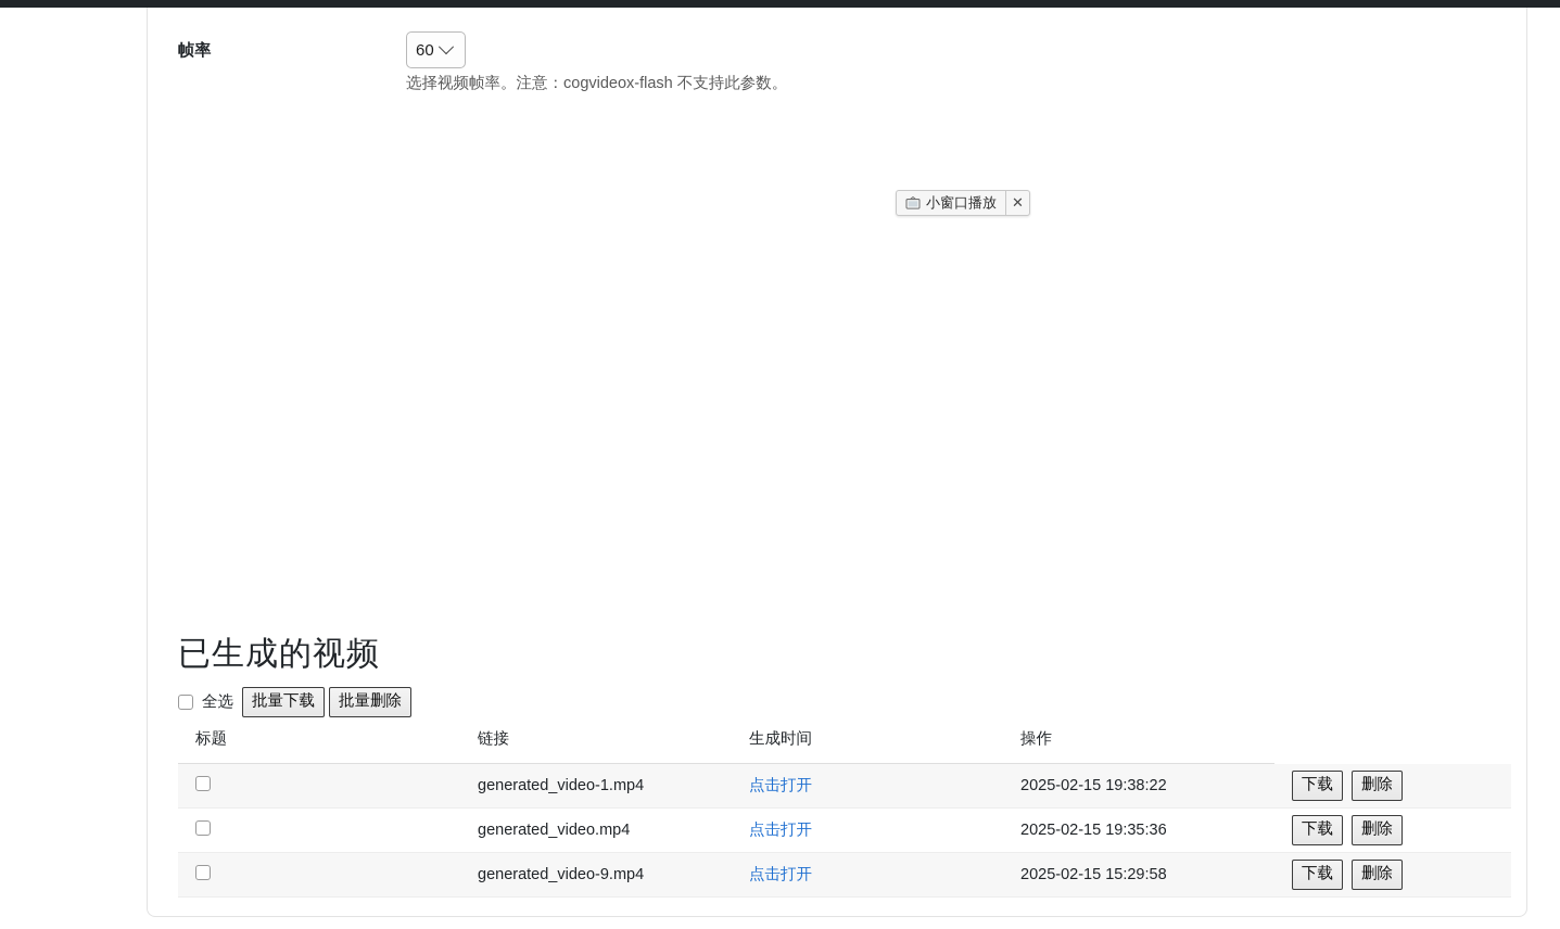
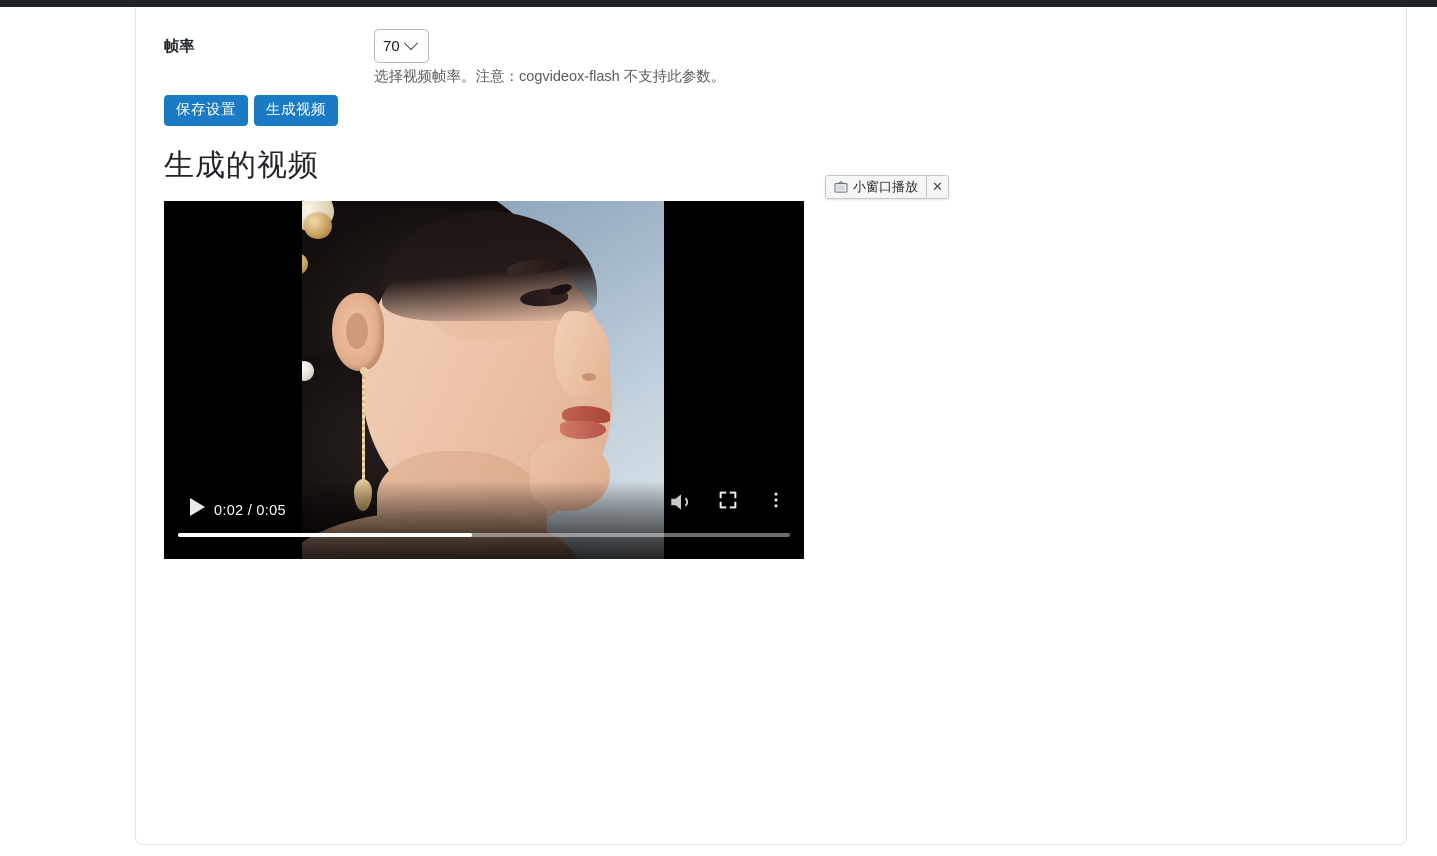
  帧率
- 60
+ 70
  选择视频帧率。注意：cogvideox-flash 不支持此参数。
+ 保存设置
+ 生成视频
+ 生成的视频
+ 0:02 / 0:05
  小窗口播放
  ✕
- 已生成的视频
- 全选
- 批量下载
- 批量删除
- 标题	链接	生成时间	操作
- 	generated_video-1.mp4	点击打开	2025-02-15 19:38:22	下载 删除
- 	generated_video.mp4	点击打开	2025-02-15 19:35:36	下载 删除
- 	generated_video-9.mp4	点击打开	2025-02-15 15:29:58	下载 删除
